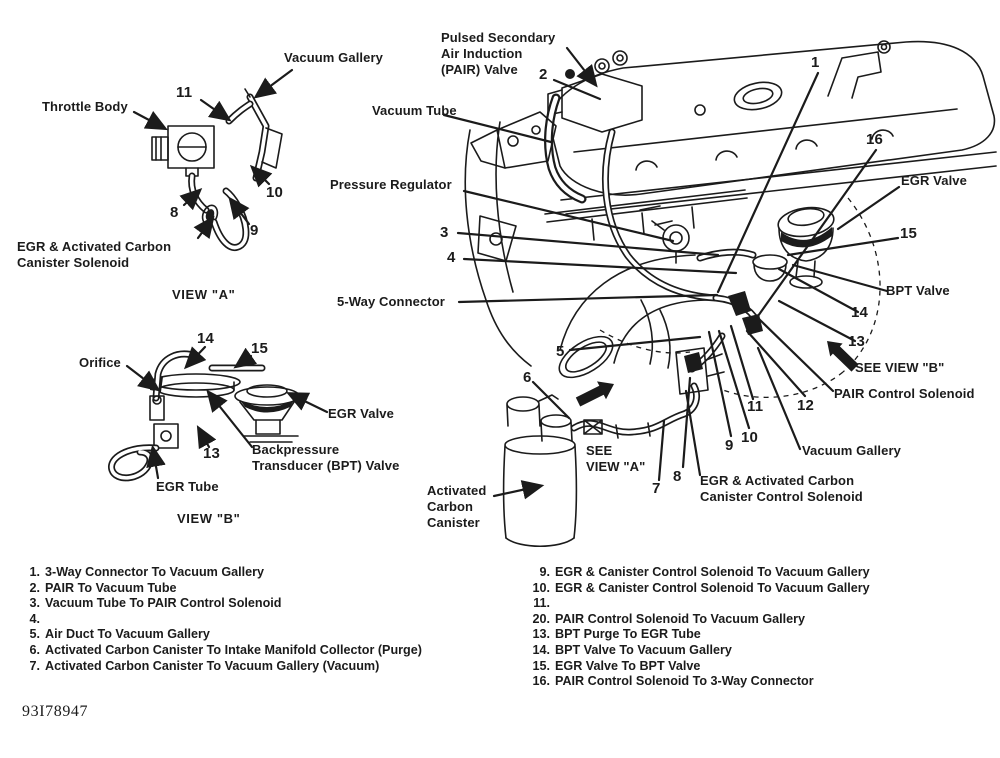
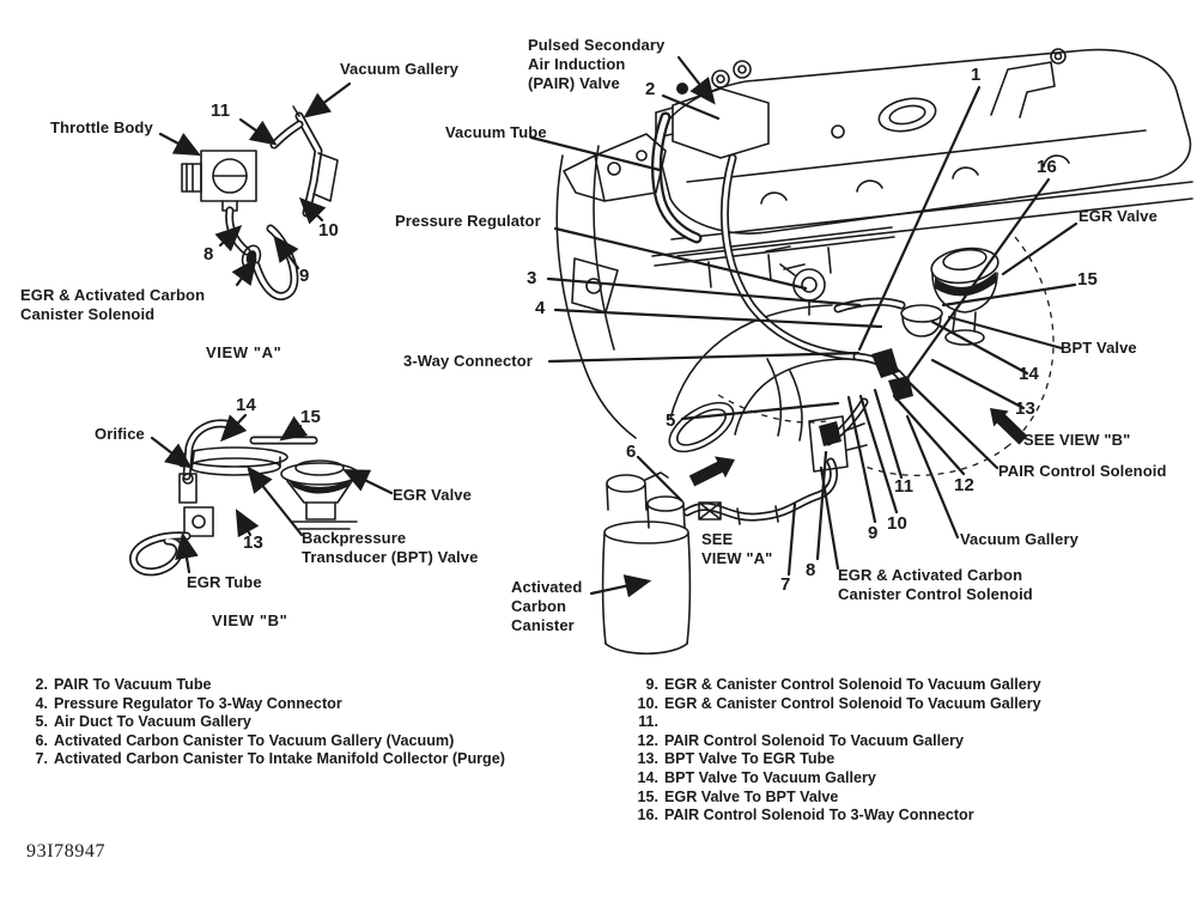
  Vacuum Gallery
  11
  Throttle Body
  10
  8
  9
  EGR & Activated Carbon
  Canister Solenoid
  VIEW "A"
  14
  15
  Orifice
  EGR Valve
  13
  Backpressure
  Transducer (BPT) Valve
  EGR Tube
  VIEW "B"
  Pulsed Secondary
  Air Induction
  (PAIR) Valve
  2
  1
  Vacuum Tube
  16
  EGR Valve
  Pressure Regulator
  3
  15
  4
  BPT Valve
- 5-Way Connector
+ 3-Way Connector
  14
  13
  5
  SEE VIEW "B"
  6
  PAIR Control Solenoid
  12
  11
  10
  9
  Vacuum Gallery
  SEE
  VIEW "A"
  8
  7
  EGR & Activated Carbon
  Canister Control Solenoid
  Activated
  Carbon
  Canister
- 1.
- 3-Way Connector To Vacuum Gallery
  2.
  PAIR To Vacuum Tube
- 3.
- Vacuum Tube To PAIR Control Solenoid
  4.
+ Pressure Regulator To 3-Way Connector
  5.
  Air Duct To Vacuum Gallery
  6.
- Activated Carbon Canister To Intake Manifold Collector (Purge)
+ Activated Carbon Canister To Vacuum Gallery (Vacuum)
  7.
- Activated Carbon Canister To Vacuum Gallery (Vacuum)
+ Activated Carbon Canister To Intake Manifold Collector (Purge)
  9.
  EGR & Canister Control Solenoid To Vacuum Gallery
  10.
  EGR & Canister Control Solenoid To Vacuum Gallery
  11.
- 20.
+ 12.
  PAIR Control Solenoid To Vacuum Gallery
  13.
- BPT Purge To EGR Tube
+ BPT Valve To EGR Tube
  14.
  BPT Valve To Vacuum Gallery
  15.
  EGR Valve To BPT Valve
  16.
  PAIR Control Solenoid To 3-Way Connector
  93I78947
